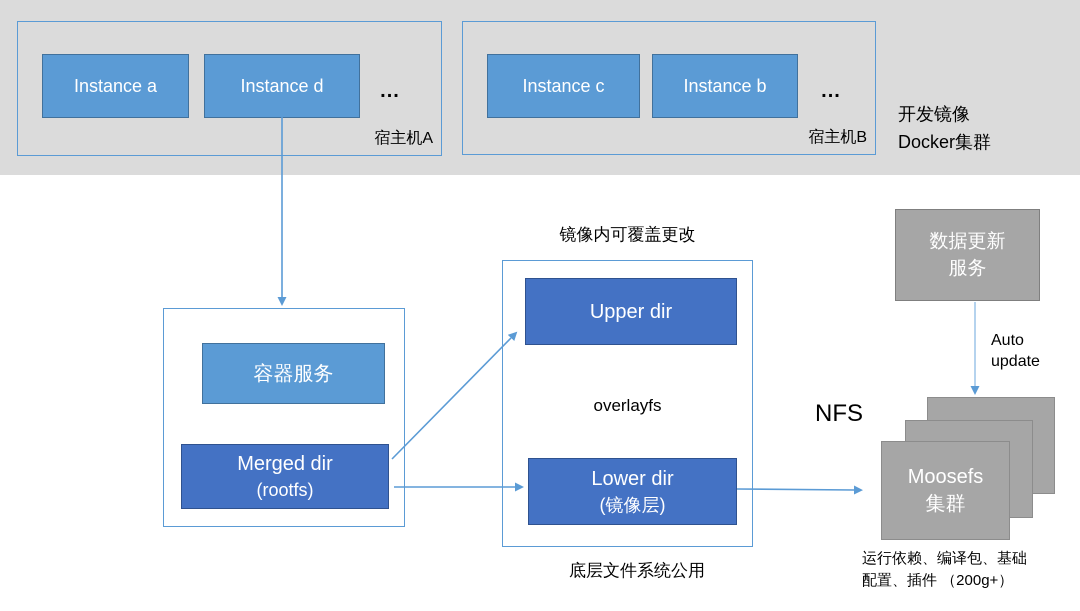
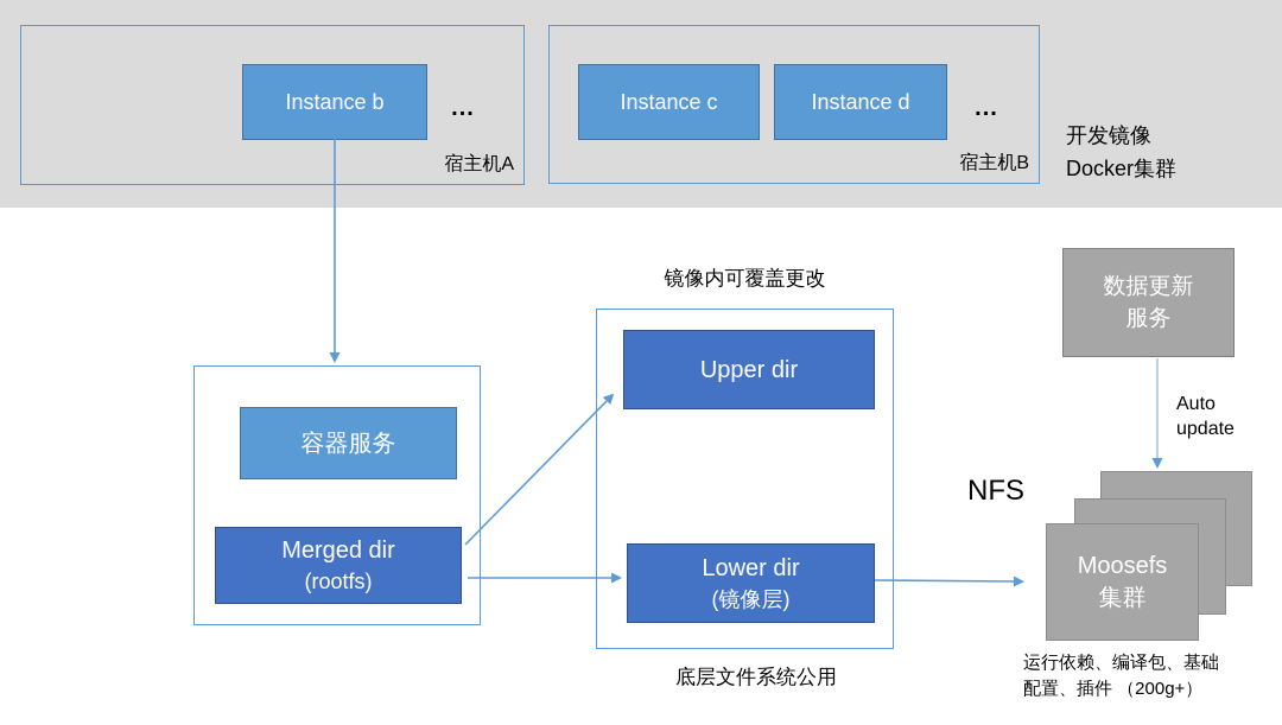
- Instance a
- Instance d
+ Instance b
  ...
  宿主机A
  Instance c
- Instance b
+ Instance d
  ...
  宿主机B
  开发镜像
  Docker集群
  容器服务
  Merged dir
  (rootfs)
  镜像内可覆盖更改
  Upper dir
- overlayfs
  Lower dir
  (镜像层)
  底层文件系统公用
  NFS
  数据更新
  服务
  Auto
  update
  Moosefs
  集群
  运行依赖、编译包、基础
  配置、插件 （200g+）
